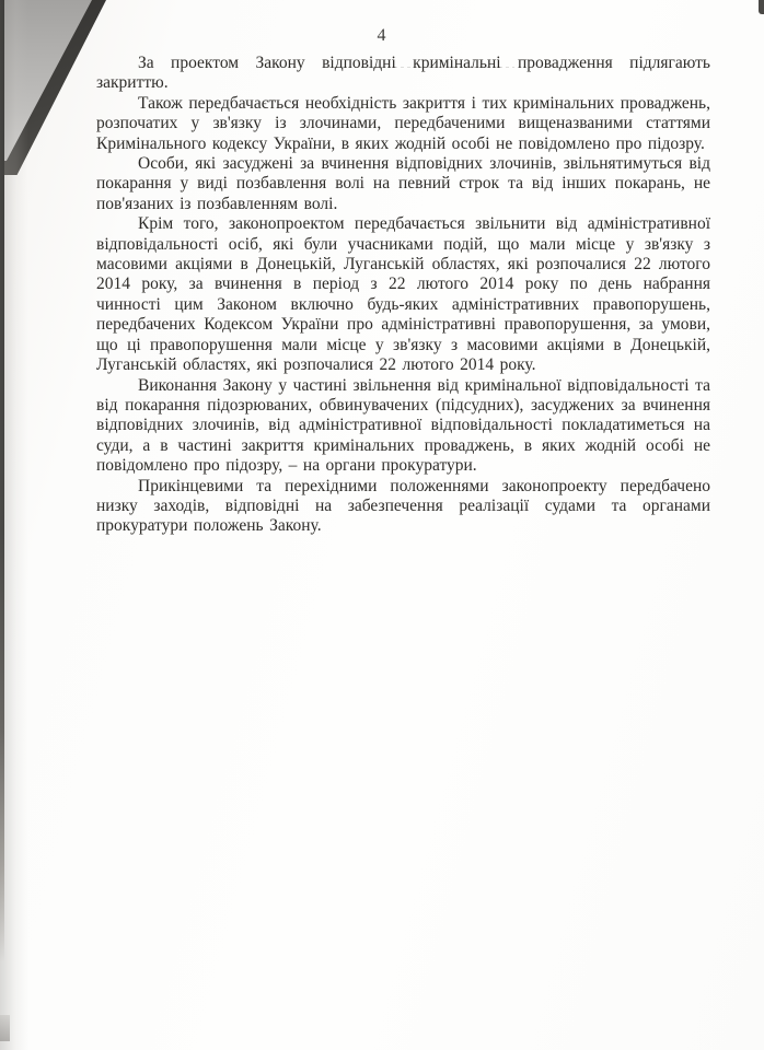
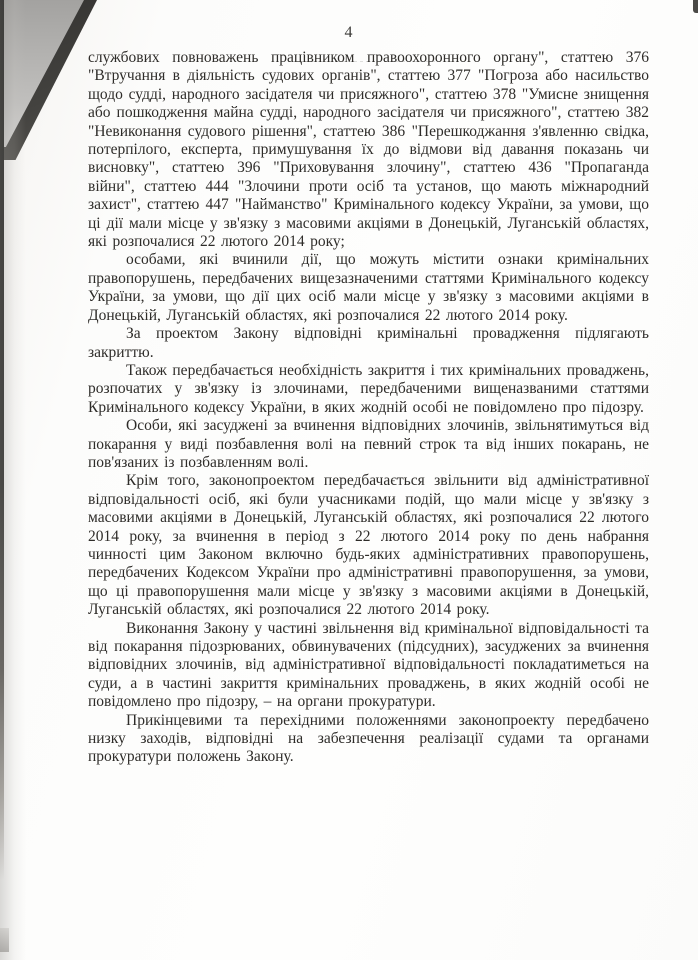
  4
+ службових повноважень працівником правоохоронного органу", статтею 376 "Втручання в діяльність судових органів", статтею 377 "Погроза або насильство щодо судді, народного засідателя чи присяжного", статтею 378 "Умисне знищення або пошкодження майна судді, народного засідателя чи присяжного", статтею 382 "Невиконання судового рішення", статтею 386 "Перешкоджання з'явленню свідка, потерпілого, експерта, примушування їх до відмови від давання показань чи висновку", статтею 396 "Приховування злочину", статтею 436 "Пропаганда війни", статтею 444 "Злочини проти осіб та установ, що мають міжнародний захист", статтею 447 "Найманство" Кримінального кодексу України, за умови, що ці дії мали місце у зв'язку з масовими акціями в Донецькій, Луганській областях, які розпочалися 22 лютого 2014 року;
+ особами, які вчинили дії, що можуть містити ознаки кримінальних правопорушень, передбачених вищезазначеними статтями Кримінального кодексу України, за умови, що дії цих осіб мали місце у зв'язку з масовими акціями в Донецькій, Луганській областях, які розпочалися 22 лютого 2014 року.
  За проектом Закону відповідні кримінальні провадження підлягають закриттю.
  Також передбачається необхідність закриття і тих кримінальних проваджень, розпочатих у зв'язку із злочинами, передбаченими вищеназваними статтями Кримінального кодексу України, в яких жодній особі не повідомлено про підозру.
  Особи, які засуджені за вчинення відповідних злочинів, звільнятимуться від покарання у виді позбавлення волі на певний строк та від інших покарань, не пов'язаних із позбавленням волі.
  Крім того, законопроектом передбачається звільнити від адміністративної відповідальності осіб, які були учасниками подій, що мали місце у зв'язку з масовими акціями в Донецькій, Луганській областях, які розпочалися 22 лютого 2014 року, за вчинення в період з 22 лютого 2014 року по день набрання чинності цим Законом включно будь-яких адміністративних правопорушень, передбачених Кодексом України про адміністративні правопорушення, за умови, що ці правопорушення мали місце у зв'язку з масовими акціями в Донецькій, Луганській областях, які розпочалися 22 лютого 2014 року.
  Виконання Закону у частині звільнення від кримінальної відповідальності та від покарання підозрюваних, обвинувачених (підсудних), засуджених за вчинення відповідних злочинів, від адміністративної відповідальності покладатиметься на суди, а в частині закриття кримінальних проваджень, в яких жодній особі не повідомлено про підозру, – на органи прокуратури.
  Прикінцевими та перехідними положеннями законопроекту передбачено низку заходів, відповідні на забезпечення реалізації судами та органами прокуратури положень Закону.
